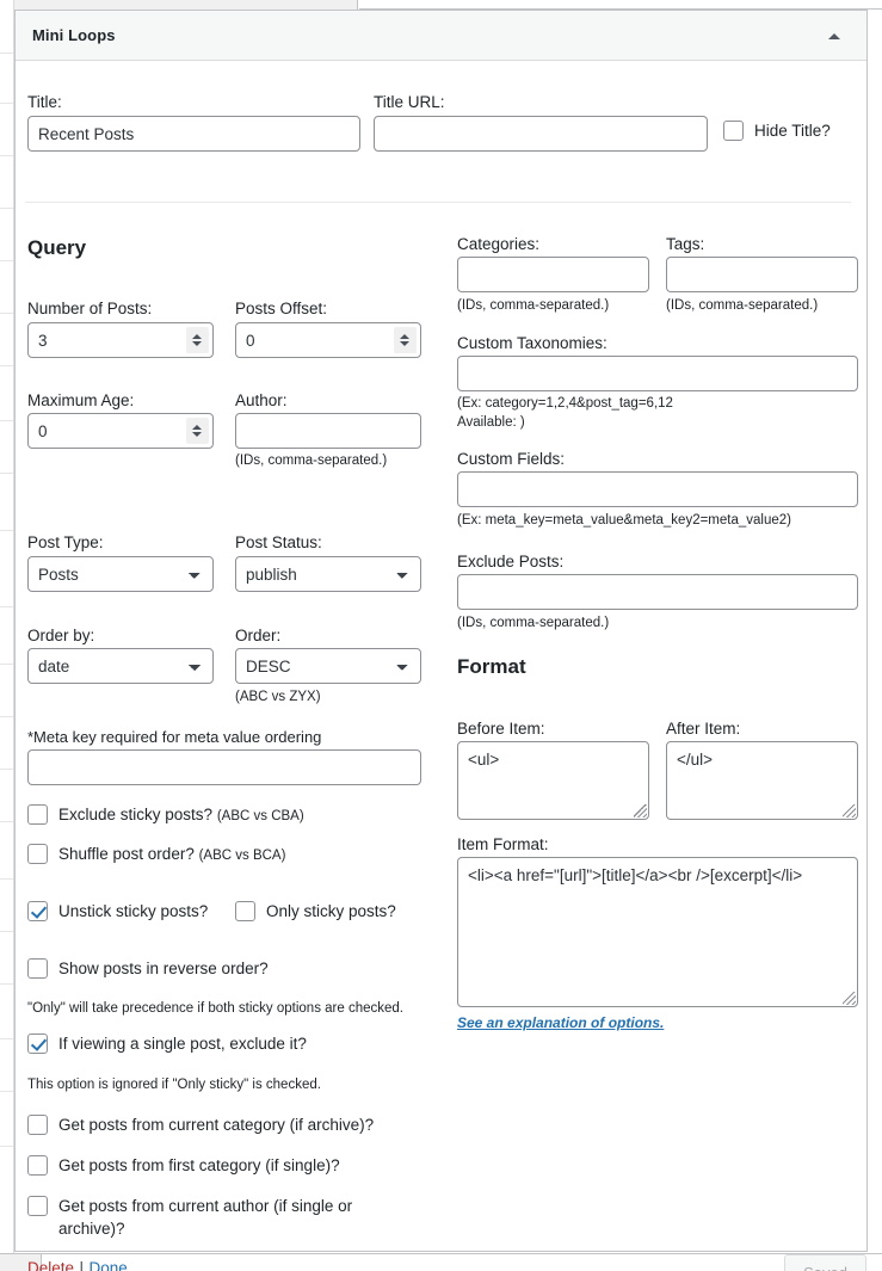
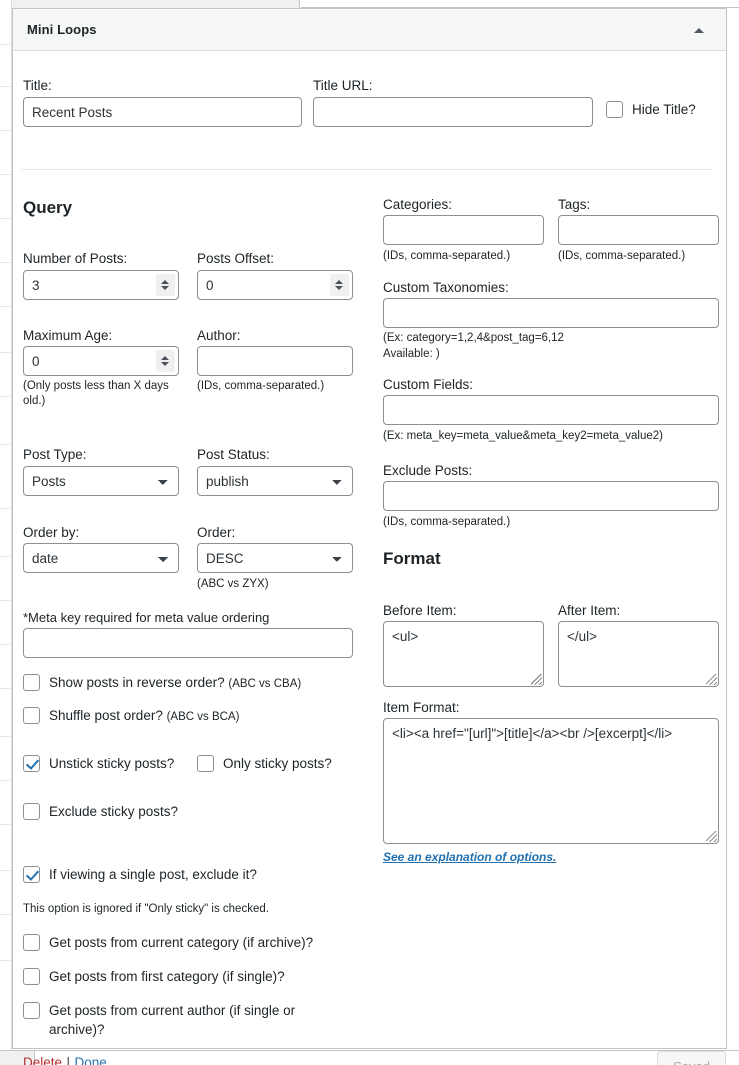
  Mini Loops
  Title:
  Recent Posts
  Title URL:
  Hide Title?
  Query
  Number of Posts:
  3
  Posts Offset:
  0
  Maximum Age:
  0
+ (Only posts less than X days old.)
  Author:
  (IDs, comma-separated.)
  Post Type:
  Posts
  Post Status:
  publish
  Order by:
  date
  Order:
  DESC
  (ABC vs ZYX)
  *Meta key required for meta value ordering
- Exclude sticky posts? (ABC vs CBA)
+ Show posts in reverse order? (ABC vs CBA)
  Shuffle post order? (ABC vs BCA)
  Unstick sticky posts?
  Only sticky posts?
- Show posts in reverse order?
+ Exclude sticky posts?
- "Only" will take precedence if both sticky options are checked.
  If viewing a single post, exclude it?
  This option is ignored if "Only sticky" is checked.
  Get posts from current category (if archive)?
  Get posts from first category (if single)?
  Get posts from current author (if single or archive)?
  Delete | Done
  Categories:
  (IDs, comma-separated.)
  Tags:
  (IDs, comma-separated.)
  Custom Taxonomies:
  (Ex: category=1,2,4&post_tag=6,12
  Available: )
  Custom Fields:
  (Ex: meta_key=meta_value&meta_key2=meta_value2)
  Exclude Posts:
  (IDs, comma-separated.)
  Format
  Before Item:
  <ul>
  After Item:
  </ul>
  Item Format:
  <li><a href="[url]">[title]</a><br />[excerpt]</li>
  See an explanation of options.
